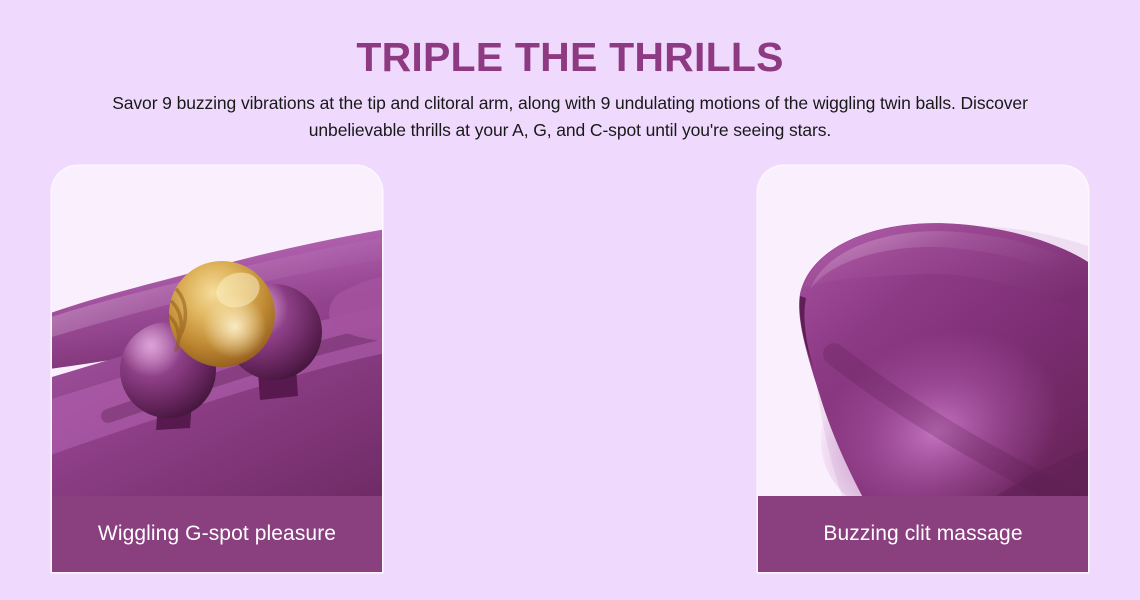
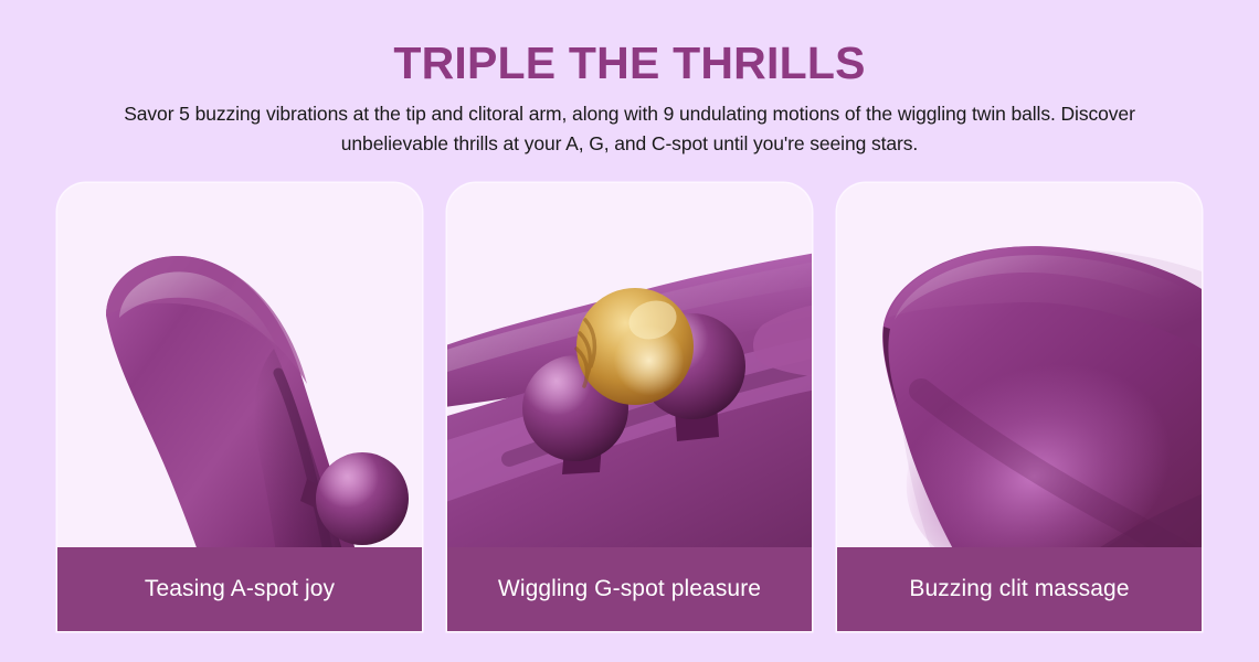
  TRIPLE THE THRILLS
- Savor 9 buzzing vibrations at the tip and clitoral arm, along with 9 undulating motions of the wiggling twin balls. Discover unbelievable thrills at your A, G, and C-spot until you're seeing stars.
+ Savor 5 buzzing vibrations at the tip and clitoral arm, along with 9 undulating motions of the wiggling twin balls. Discover unbelievable thrills at your A, G, and C-spot until you're seeing stars.
+ Teasing A-spot joy
  Wiggling G-spot pleasure
  Buzzing clit massage
